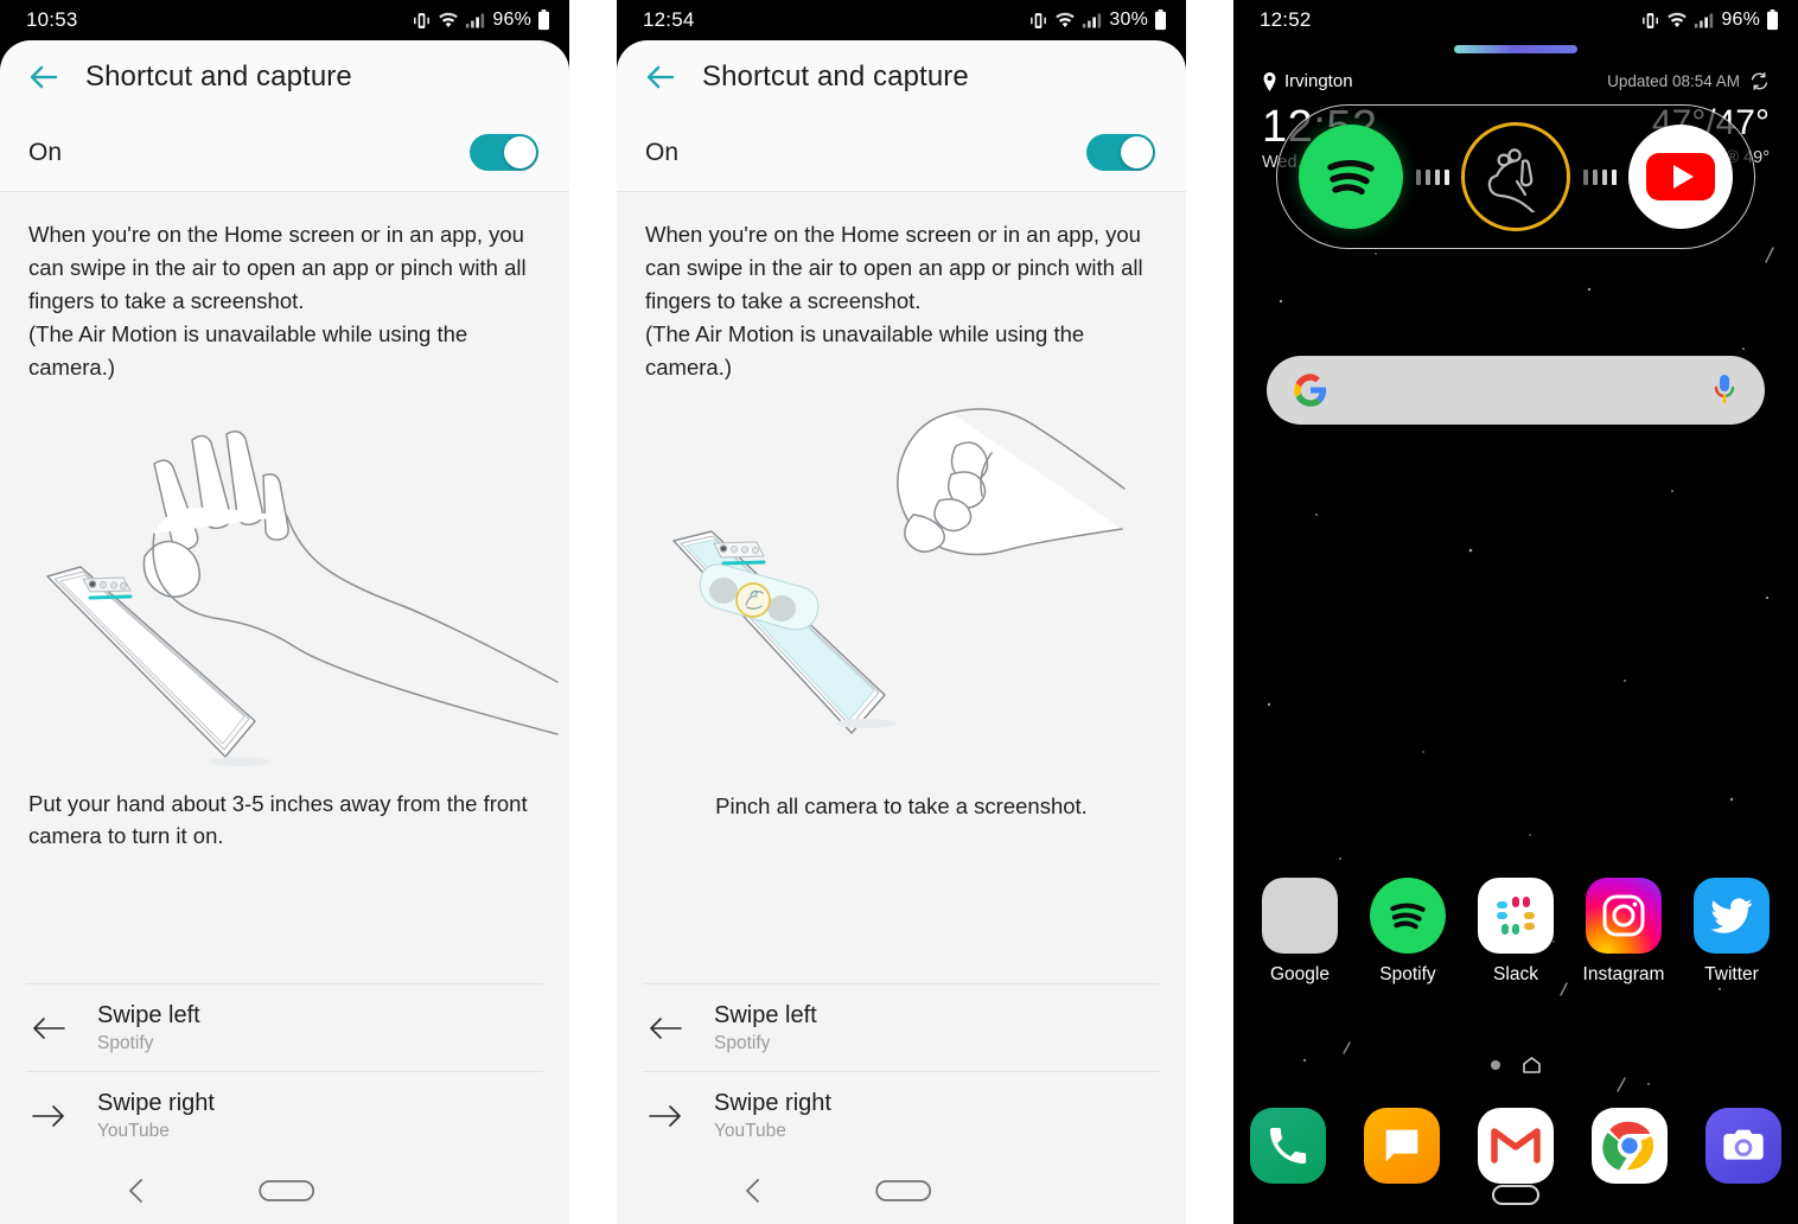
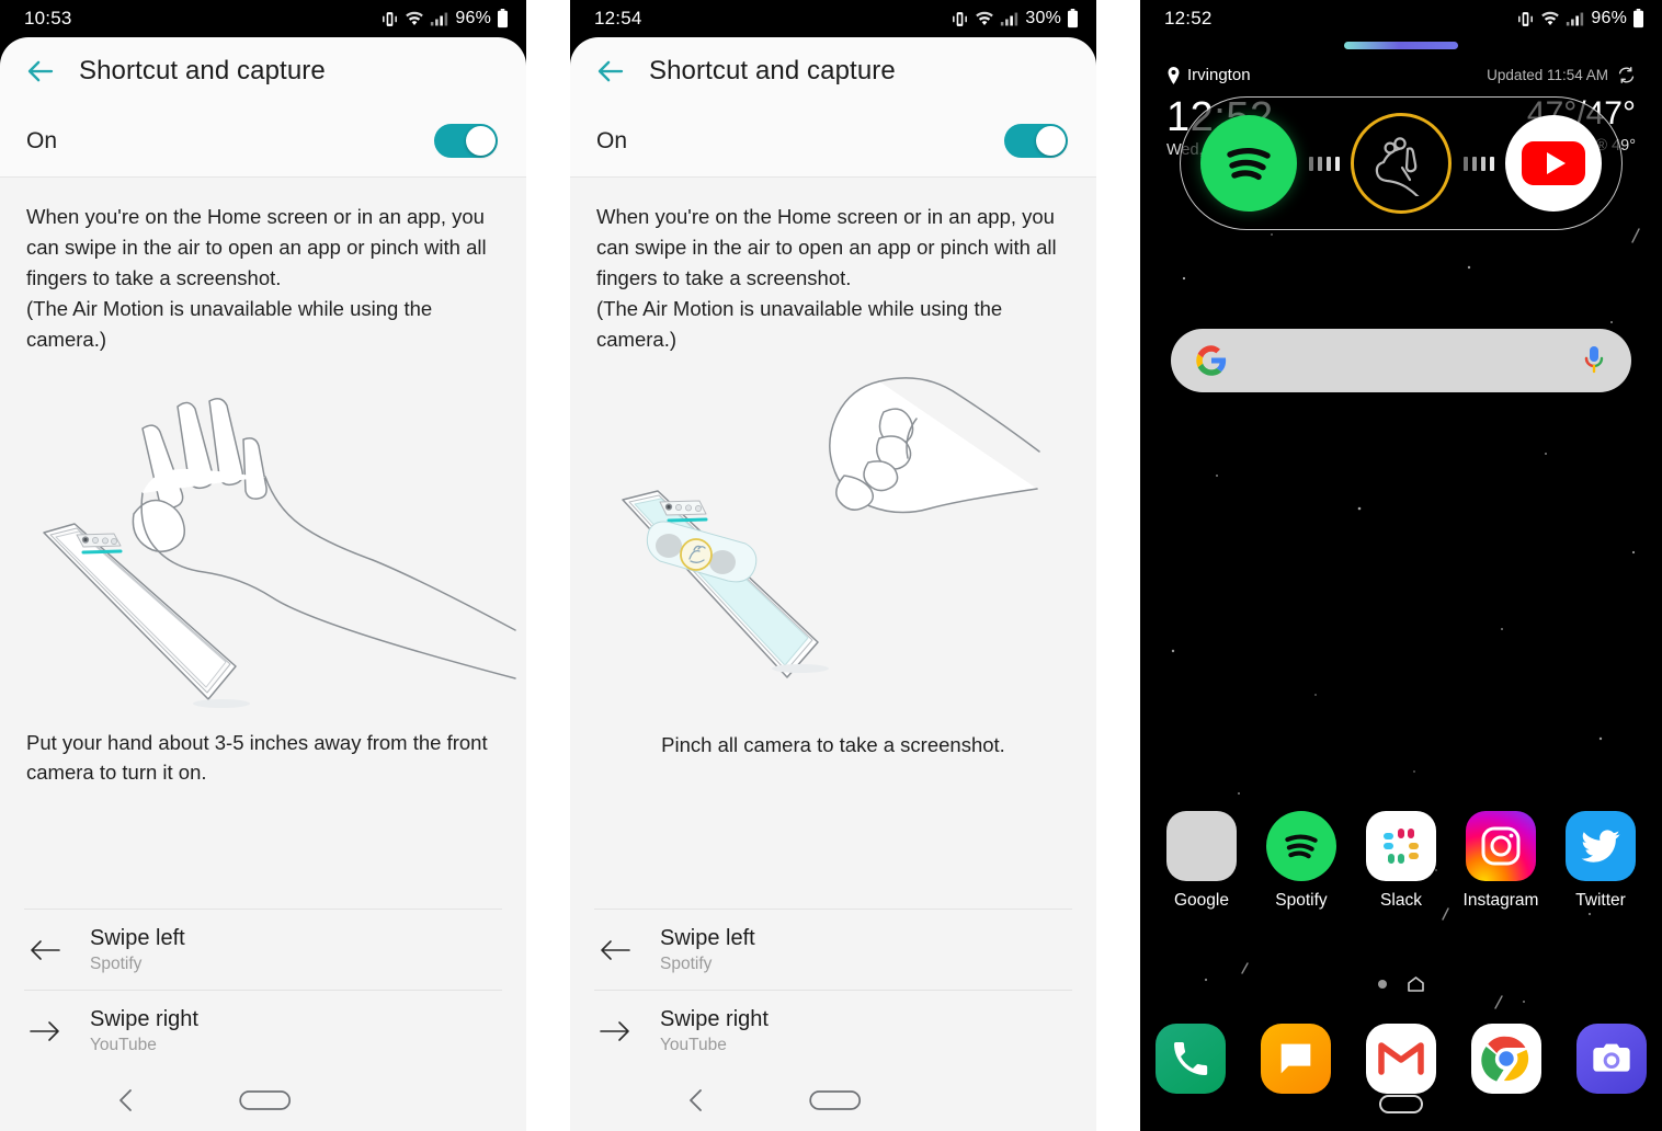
  10:53
  96%
  Shortcut and capture
  On
  When you're on the Home screen or in an app, you can swipe in the air to open an app or pinch with all fingers to take a screenshot.
  (The Air Motion is unavailable while using the camera.)
  Put your hand about 3-5 inches away from the front camera to turn it on.
  Swipe left
  Spotify
  Swipe right
  YouTube
  12:54
  30%
  Shortcut and capture
  On
  When you're on the Home screen or in an app, you can swipe in the air to open an app or pinch with all fingers to take a screenshot.
  (The Air Motion is unavailable while using the camera.)
  Pinch all camera to take a screenshot.
  Swipe left
  Spotify
  Swipe right
  YouTube
  12:52
  96%
  Irvington
- Updated 08:54 AM
+ Updated 11:54 AM
  47°/47°
  Google
  Spotify
  Slack
  Instagram
  Twitter
